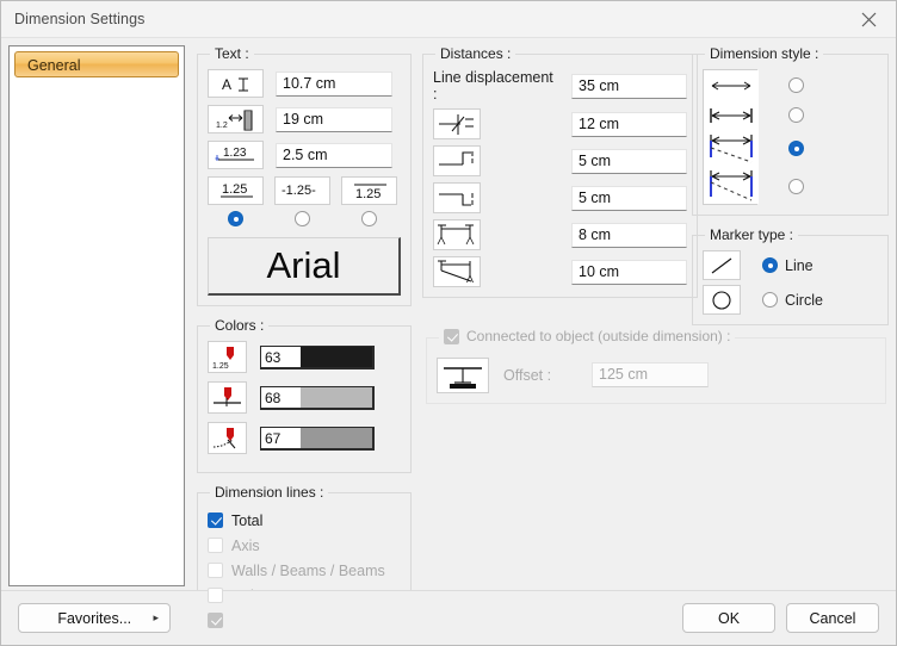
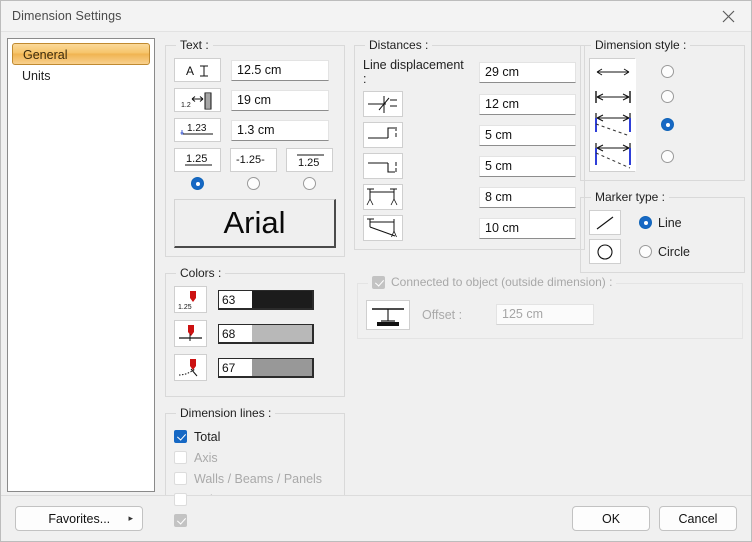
  Dimension Settings
  General
+ Units
  Text :
  A
- 10.7 cm
+ 12.5 cm
  19 cm
  1.23
- 2.5 cm
+ 1.3 cm
  1.25
  -1.25-
  1.25
  Arial
  Colors :
  63
  68
  67
  Dimension lines :
  Total
  Axis
- Walls / Beams / Beams
+ Walls / Beams / Panels
  Distances :
  Line displacement :
- 35 cm
+ 29 cm
  12 cm
  5 cm
  5 cm
  8 cm
  10 cm
  Dimension style :
  Marker type :
  Line
  Circle
  Connected to object (outside dimension) :
  Offset :
  125 cm
  Favorites...
  ▸
  OK
  Cancel
